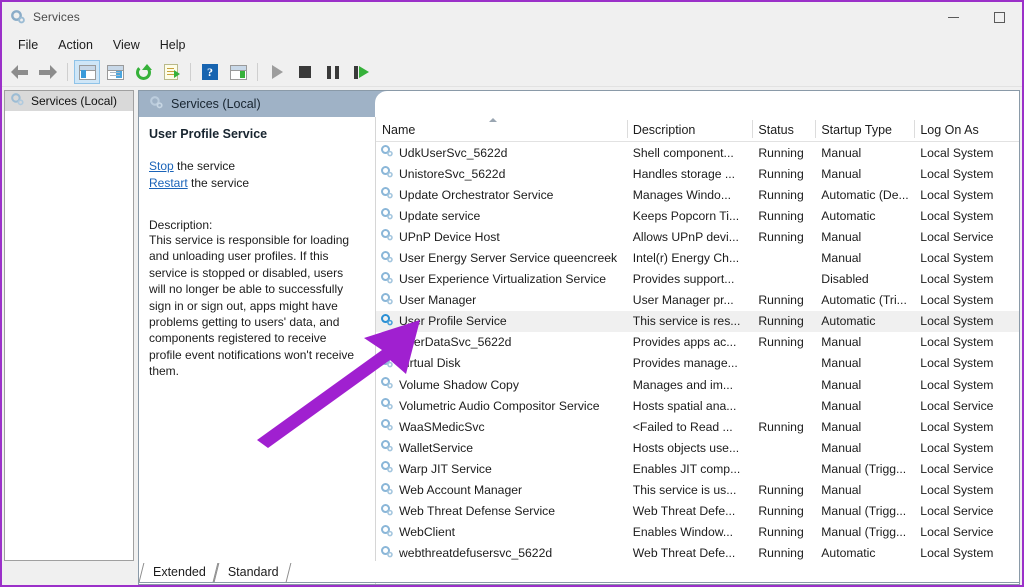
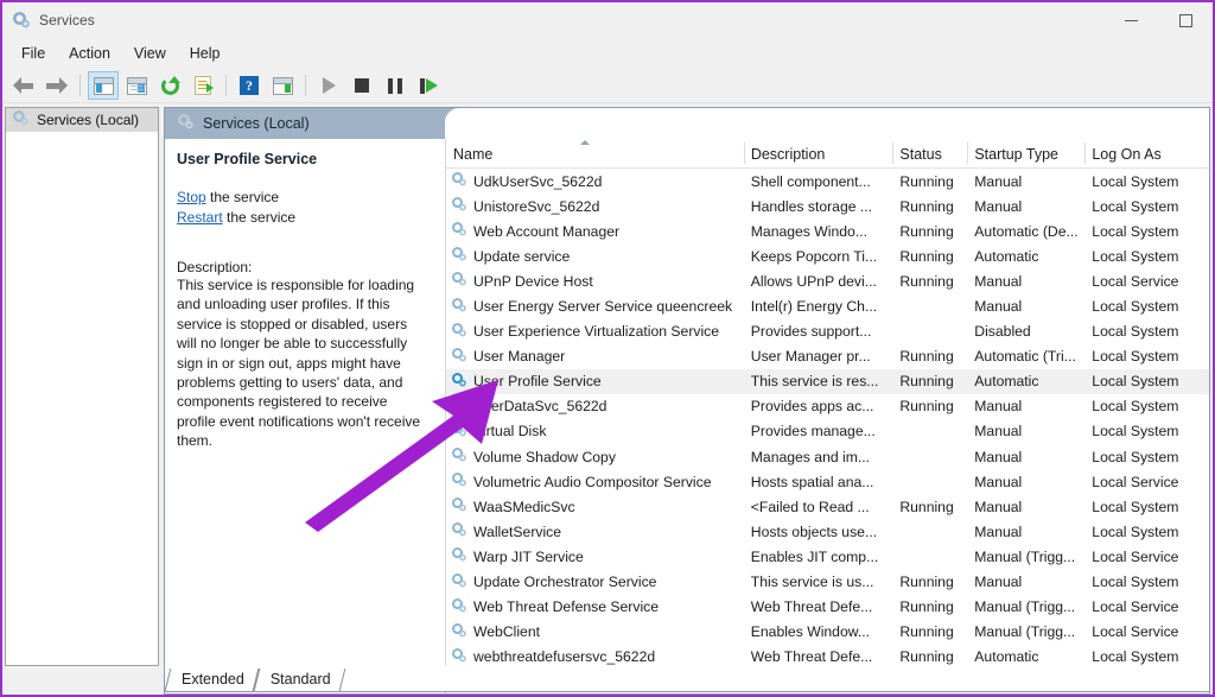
  Services
  File
  Action
  View
  Help
  ?
  Services (Local)
  Services (Local)
  User Profile Service
  Stop the service
  Restart the service
  Description:
  This service is responsible for loading and unloading user profiles. If this service is stopped or disabled, users will no longer be able to successfully sign in or sign out, apps might have problems getting to users' data, and components registered to receive profile event notifications won't receive them.
  Name
  Description
  Status
  Startup Type
  Log On As
  UdkUserSvc_5622d
  Shell component...
  Running
  Manual
  Local System
  UnistoreSvc_5622d
  Handles storage ...
  Running
  Manual
  Local System
- Update Orchestrator Service
+ Web Account Manager
  Manages Windo...
  Running
  Automatic (De...
  Local System
  Update service
  Keeps Popcorn Ti...
  Running
  Automatic
  Local System
  UPnP Device Host
  Allows UPnP devi...
  Running
  Manual
  Local Service
  User Energy Server Service queencreek
  Intel(r) Energy Ch...
  Manual
  Local System
  User Experience Virtualization Service
  Provides support...
  Disabled
  Local System
  User Manager
  User Manager pr...
  Running
  Automatic (Tri...
  Local System
  Usr Profile Service
  This service is res...
  Running
  Automatic
  Local System
  erDataSvc_5622d
  Provides apps ac...
  Running
  Manual
  Local System
  rtual Disk
  Provides manage...
  Manual
  Local System
  Volume Shadow Copy
  Manages and im...
  Manual
  Local System
  Volumetric Audio Compositor Service
  Hosts spatial ana...
  Manual
  Local Service
  WaaSMedicSvc
  <Failed to Read ...
  Running
  Manual
  Local System
  WalletService
  Hosts objects use...
  Manual
  Local System
  Warp JIT Service
  Enables JIT comp...
  Manual (Trigg...
  Local Service
- Web Account Manager
+ Update Orchestrator Service
  This service is us...
  Running
  Manual
  Local System
  Web Threat Defense Service
  Web Threat Defe...
  Running
  Manual (Trigg...
  Local Service
  WebClient
  Enables Window...
  Running
  Manual (Trigg...
  Local Service
  webthreatdefusersvc_5622d
  Web Threat Defe...
  Running
  Automatic
  Local System
  Extended
  Standard
